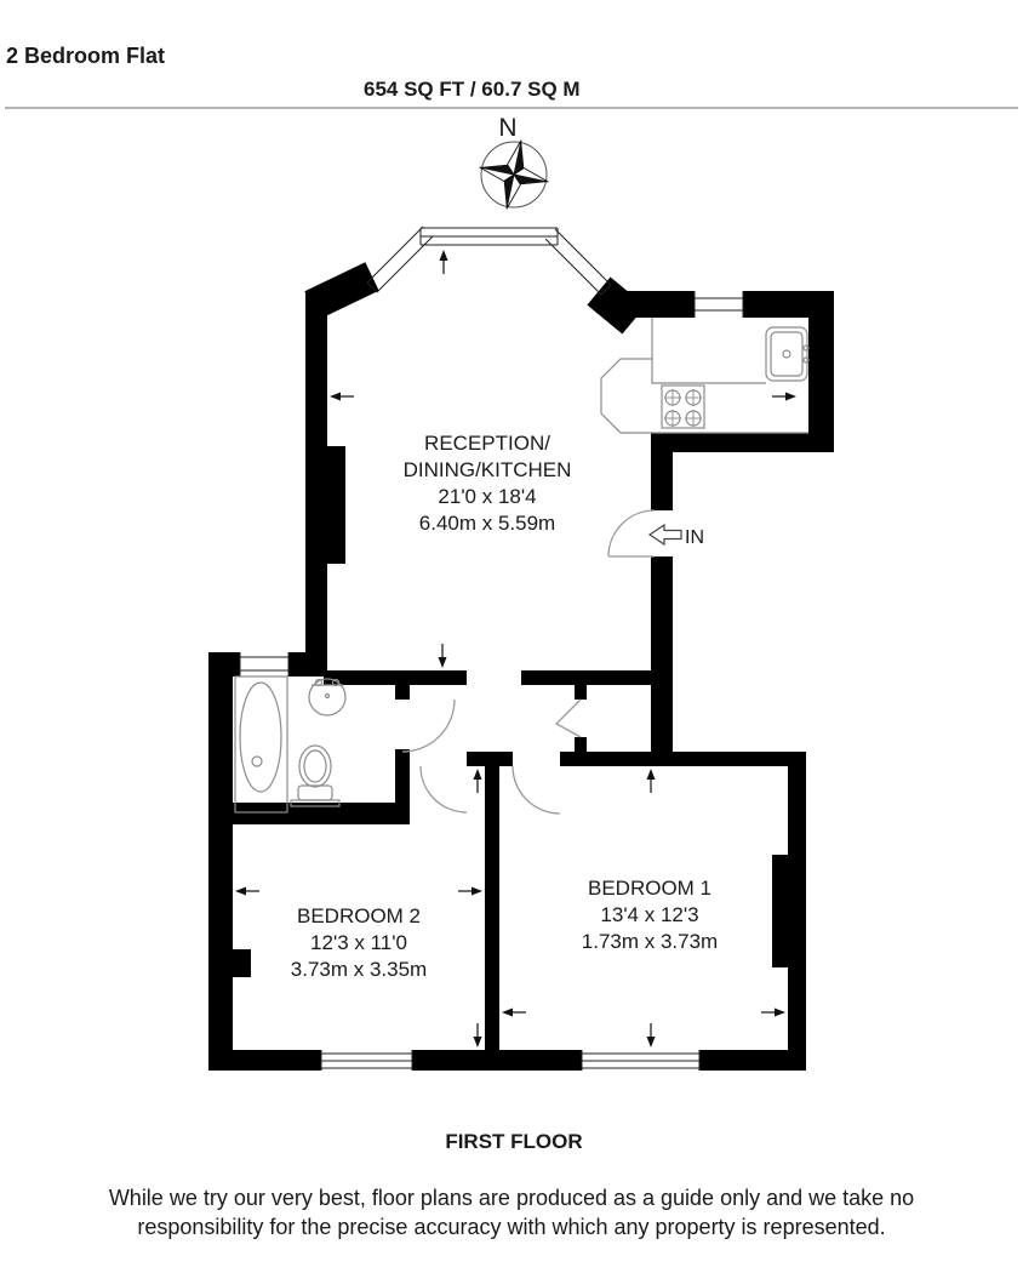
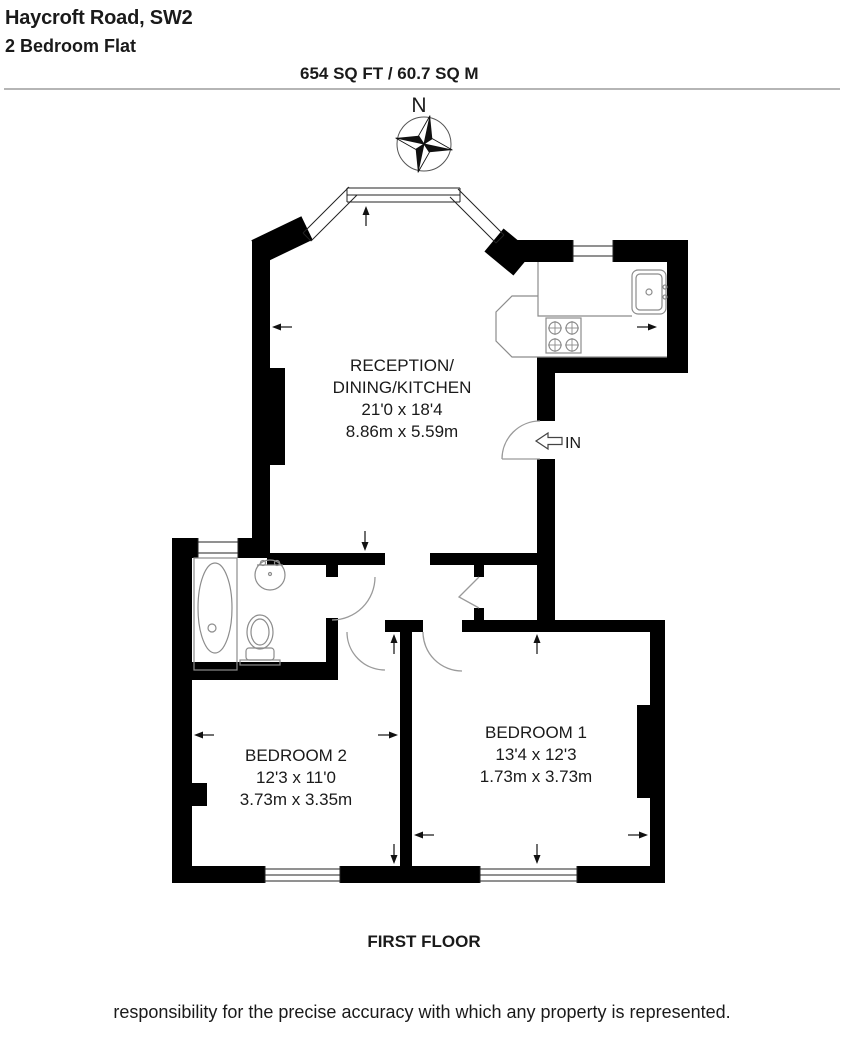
+ Haycroft Road, SW2
  2 Bedroom Flat
  654 SQ FT / 60.7 SQ M
  N
  IN
  RECEPTION/
  DINING/KITCHEN
  21'0 x 18'4
- 6.40m x 5.59m
+ 8.86m x 5.59m
  BEDROOM 2
  12'3 x 11'0
  3.73m x 3.35m
  BEDROOM 1
  13'4 x 12'3
  1.73m x 3.73m
  FIRST FLOOR
- While we try our very best, floor plans are produced as a guide only and we take no
  responsibility for the precise accuracy with which any property is represented.
